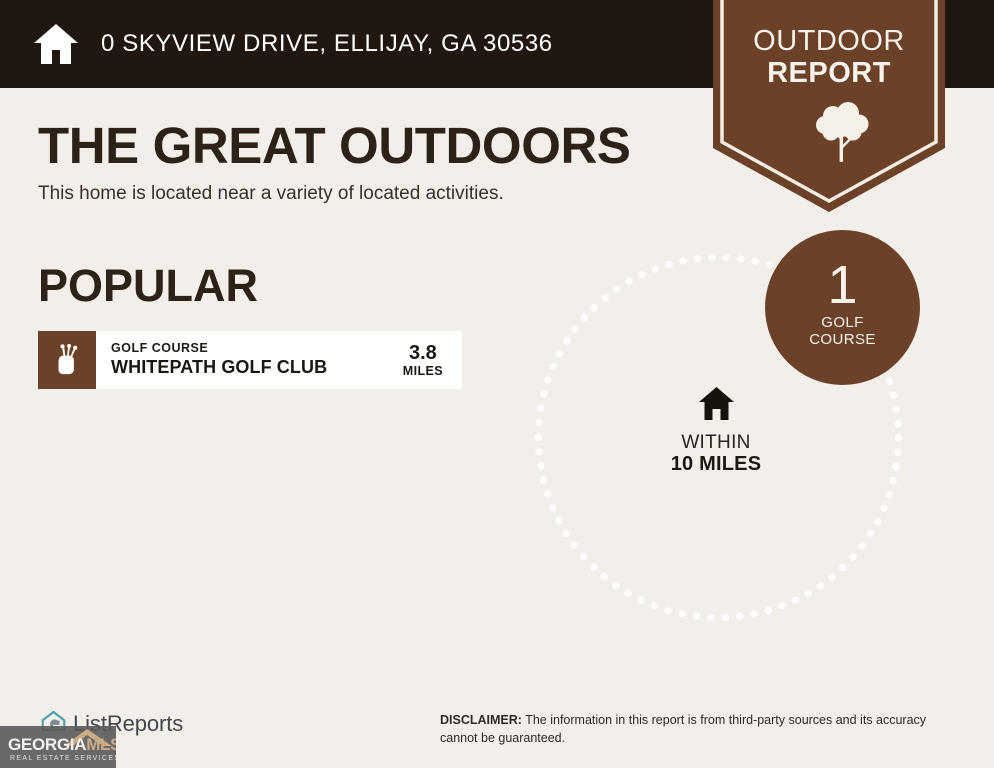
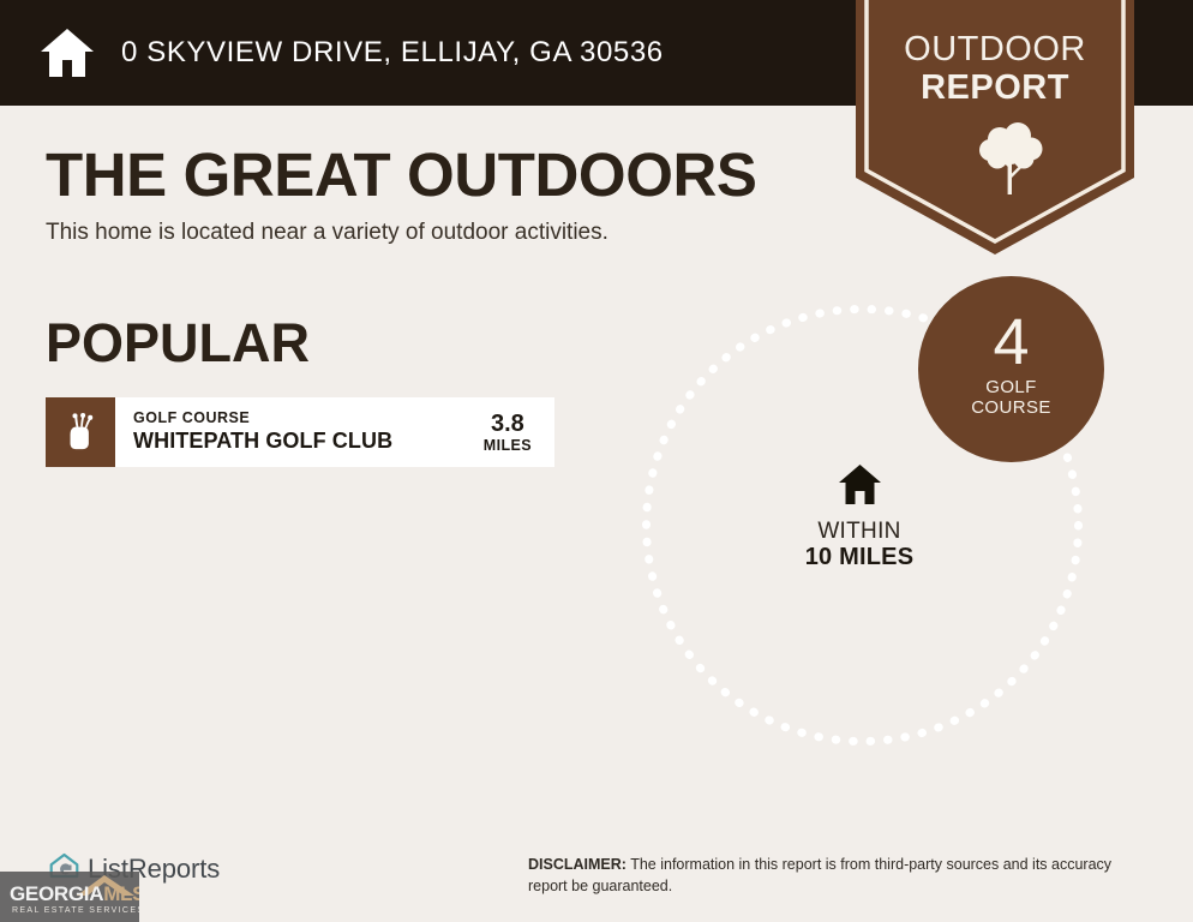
  0 SKYVIEW DRIVE, ELLIJAY, GA 30536
  OUTDOOR
  REPORT
  THE GREAT OUTDOORS
- This home is located near a variety of located activities.
+ This home is located near a variety of outdoor activities.
  POPULAR
  GOLF COURSE
  WHITEPATH GOLF CLUB
  3.8
  MILES
  WITHIN
  10 MILES
- 1
+ 4
  GOLF
  COURSE
  ListReports
- DISCLAIMER: The information in this report is from third-party sources and its accuracy cannot be guaranteed.
+ DISCLAIMER: The information in this report is from third-party sources and its accuracy report be guaranteed.
  GEORGIAMLS
